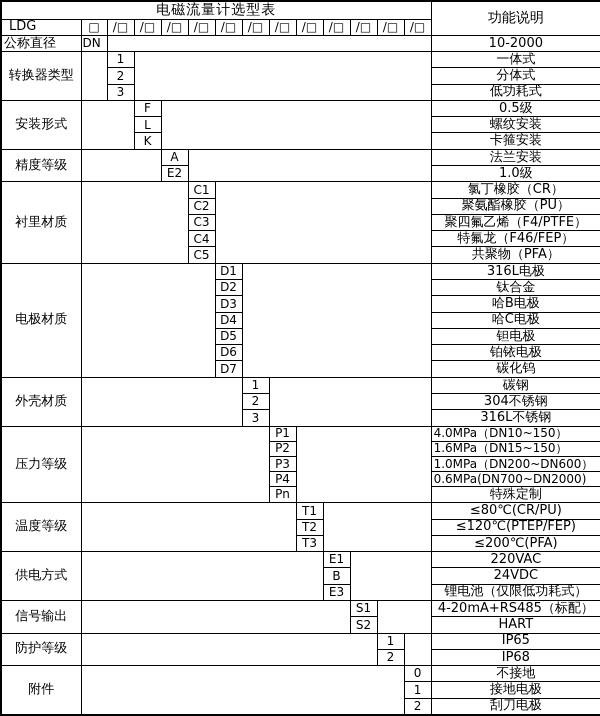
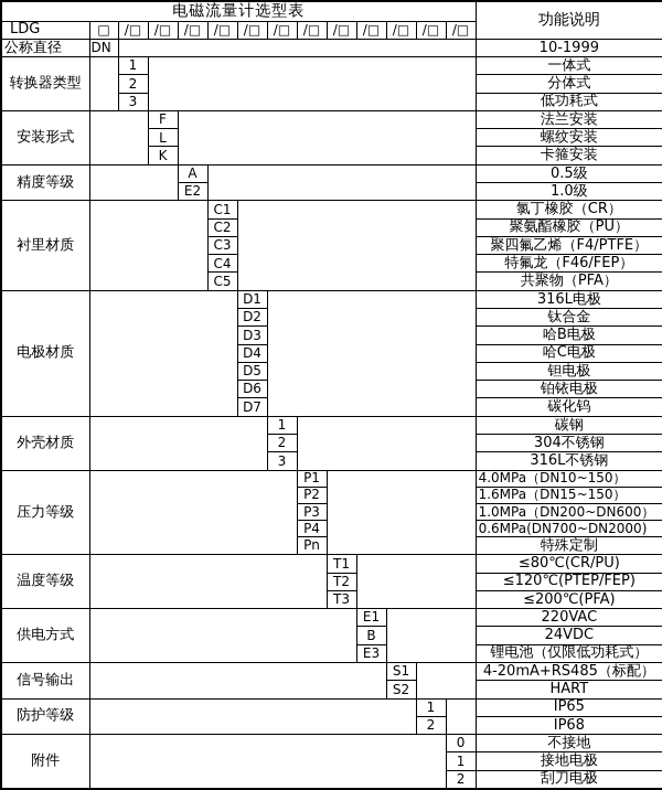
  电磁流量计选型表	功能说明
  LDG	□	/□	/□	/□	/□	/□	/□	/□	/□	/□	/□	/□	/□
- 公称直径	DN		10-2000
+ 公称直径	DN		10-1999
  转换器类型		1		一体式
  2	分体式
  3	低功耗式
- 安装形式		F		0.5级
+ 安装形式		F		法兰安装
  L	螺纹安装
  K	卡箍安装
- 精度等级		A		法兰安装
+ 精度等级		A		0.5级
  E2	1.0级
  衬里材质		C1		氯丁橡胶（CR）
  C2	聚氨酯橡胶（PU）
  C3	聚四氟乙烯（F4/PTFE）
  C4	特氟龙（F46/FEP）
  C5	共聚物（PFA）
  电极材质		D1		316L电极
  D2	钛合金
  D3	哈B电极
  D4	哈C电极
  D5	钽电极
  D6	铂铱电极
  D7	碳化钨
  外壳材质		1		碳钢
  2	304不锈钢
  3	316L不锈钢
  压力等级		P1		4.0MPa（DN10~150）
  P2	1.6MPa（DN15~150）
  P3	1.0MPa（DN200~DN600）
  P4	0.6MPa(DN700~DN2000)
  Pn	特殊定制
  温度等级		T1		≤80℃(CR/PU)
  T2	≤120℃(PTEP/FEP)
  T3	≤200℃(PFA)
  供电方式		E1		220VAC
  B	24VDC
  E3	锂电池（仅限低功耗式）
  信号输出		S1		4-20mA+RS485（标配）
  S2	HART
  防护等级		1		IP65
  2	IP68
  附件		0	不接地
  1	接地电极
  2	刮刀电极
